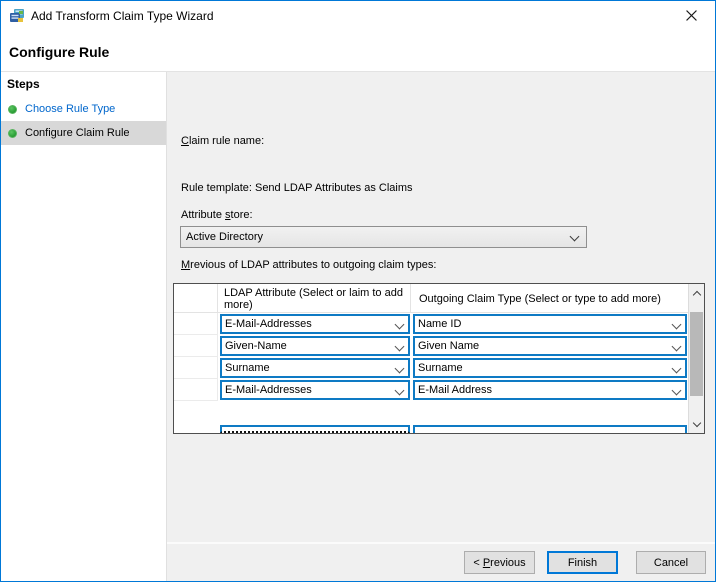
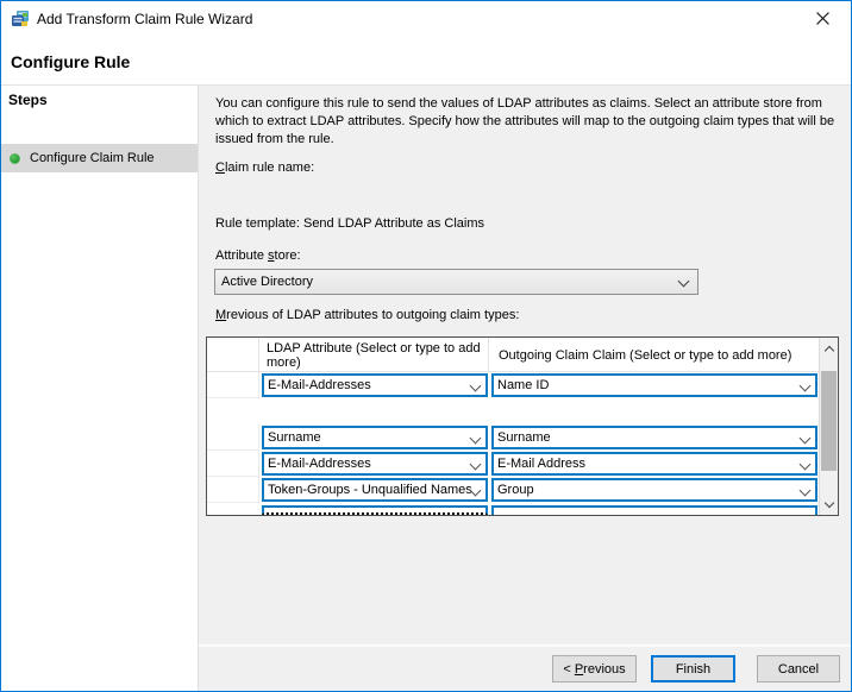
- Add Transform Claim Type Wizard
+ Add Transform Claim Rule Wizard
  Configure Rule
  Steps
- Choose Rule Type
  Configure Claim Rule
+ You can configure this rule to send the values of LDAP attributes as claims. Select an attribute store from which to extract LDAP attributes. Specify how the attributes will map to the outgoing claim types that will be issued from the rule.
  Claim rule name:
- Rule template: Send LDAP Attributes as Claims
+ Rule template: Send LDAP Attribute as Claims
  Attribute store:
  Active Directory
  Mrevious of LDAP attributes to outgoing claim types:
- LDAP Attribute (Select or laim to add more)
+ LDAP Attribute (Select or type to add more)
- Outgoing Claim Type (Select or type to add more)
+ Outgoing Claim Claim (Select or type to add more)
  E-Mail-Addresses
  Name ID
- Given-Name
- Given Name
  Surname
  Surname
  E-Mail-Addresses
  E-Mail Address
+ Token-Groups - Unqualified Names
+ Group
  < Previous
  Finish
  Cancel
